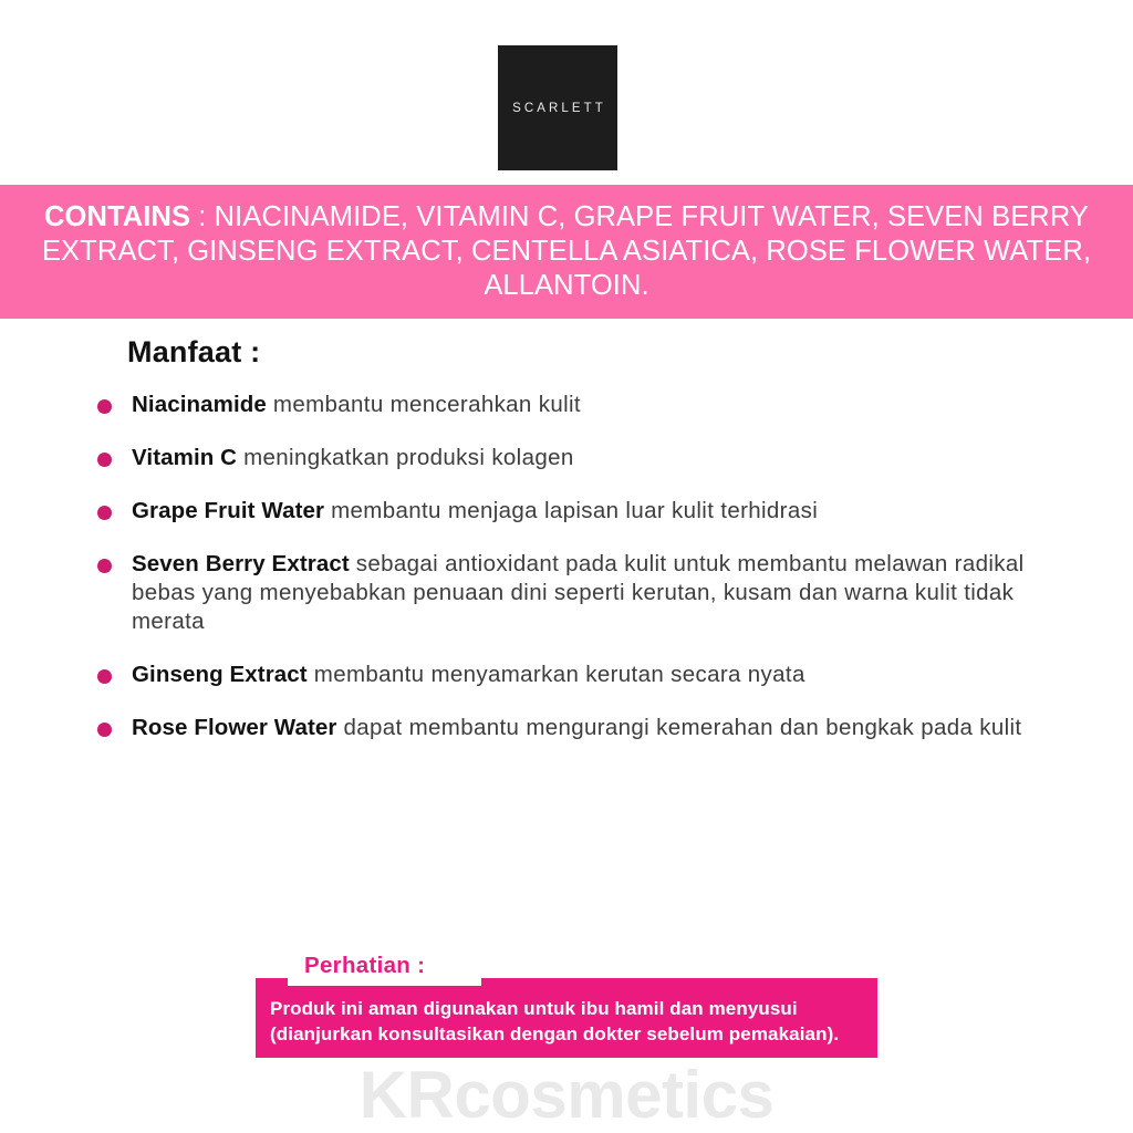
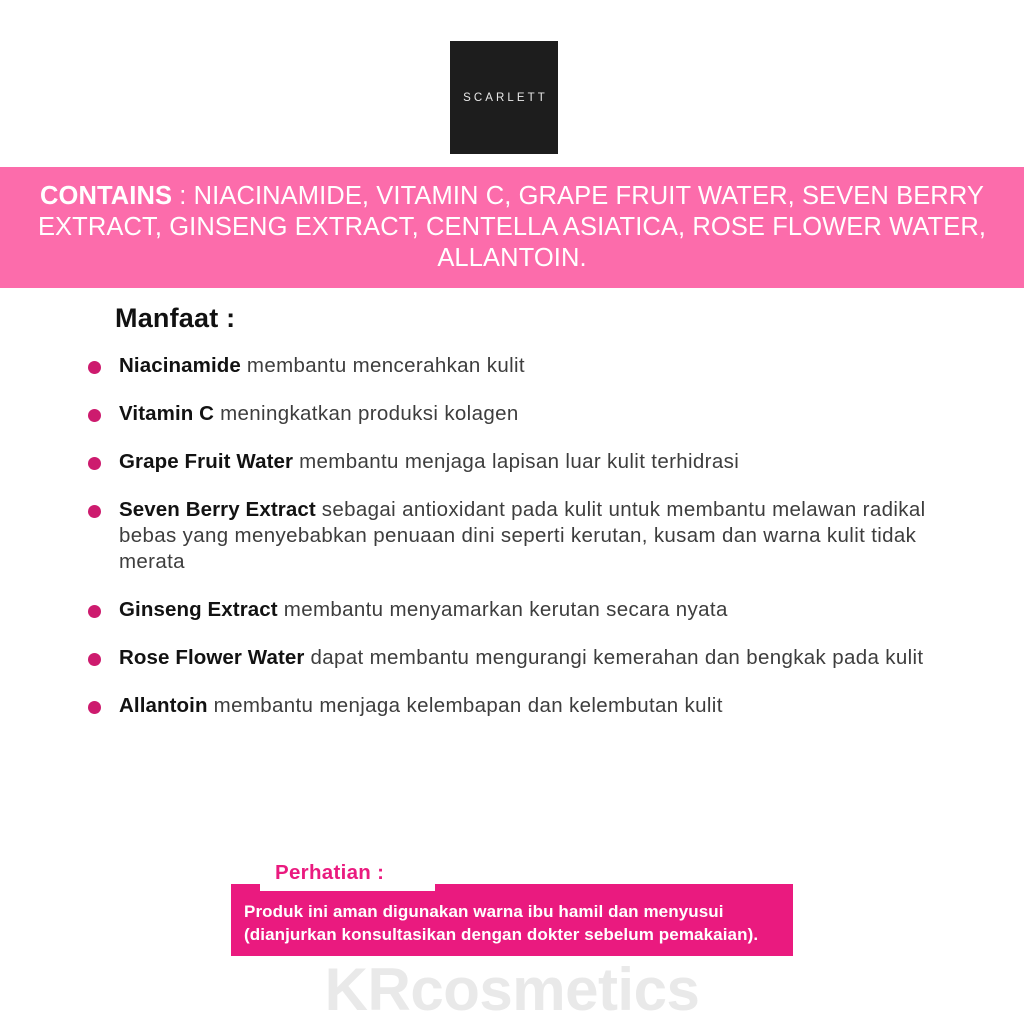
  SCARLETT
  CONTAINS : NIACINAMIDE, VITAMIN C, GRAPE FRUIT WATER, SEVEN BERRY EXTRACT, GINSENG EXTRACT, CENTELLA ASIATICA, ROSE FLOWER WATER, ALLANTOIN.
  Manfaat :
  Niacinamide membantu mencerahkan kulit
  Vitamin C meningkatkan produksi kolagen
  Grape Fruit Water membantu menjaga lapisan luar kulit terhidrasi
  Seven Berry Extract sebagai antioxidant pada kulit untuk membantu melawan radikal bebas yang menyebabkan penuaan dini seperti kerutan, kusam dan warna kulit tidak merata
  Ginseng Extract membantu menyamarkan kerutan secara nyata
  Rose Flower Water dapat membantu mengurangi kemerahan dan bengkak pada kulit
+ Allantoin membantu menjaga kelembapan dan kelembutan kulit
  Perhatian :
- Produk ini aman digunakan untuk ibu hamil dan menyusui
+ Produk ini aman digunakan warna ibu hamil dan menyusui
  (dianjurkan konsultasikan dengan dokter sebelum pemakaian).
